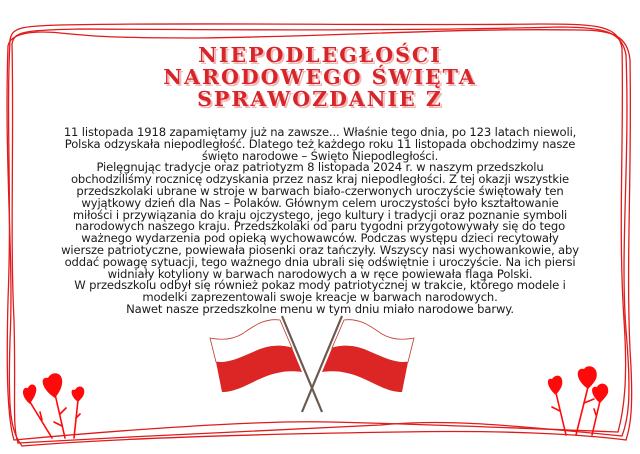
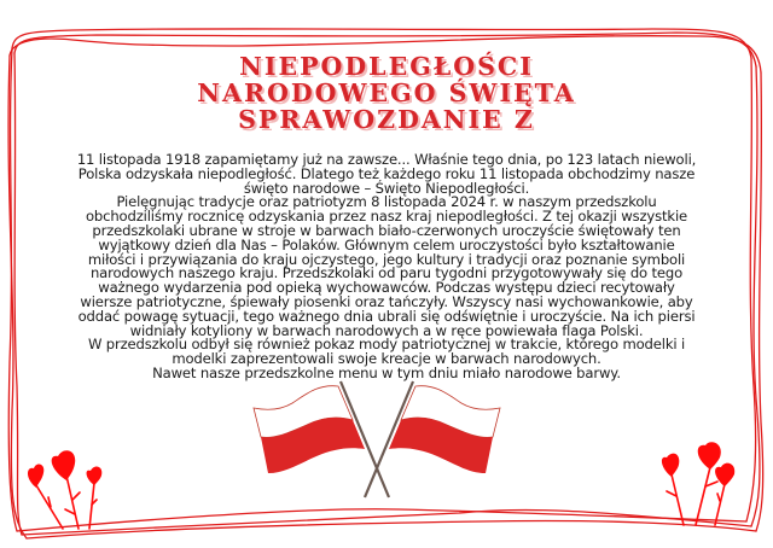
  NIEPODLEGŁOŚCI
  NARODOWEGO ŚWIĘTA
  SPRAWOZDANIE Z
  11 listopada 1918 zapamiętamy już na zawsze... Właśnie tego dnia, po 123 latach niewoli,
  Polska odzyskała niepodległość. Dlatego też każdego roku 11 listopada obchodzimy nasze
  święto narodowe – Święto Niepodległości.
  Pielęgnując tradycje oraz patriotyzm 8 listopada 2024 r. w naszym przedszkolu
  obchodziliśmy rocznicę odzyskania przez nasz kraj niepodległości. Z tej okazji wszystkie
  przedszkolaki ubrane w stroje w barwach biało-czerwonych uroczyście świętowały ten
  wyjątkowy dzień dla Nas – Polaków. Głównym celem uroczystości było kształtowanie
  miłości i przywiązania do kraju ojczystego, jego kultury i tradycji oraz poznanie symboli
  narodowych naszego kraju. Przedszkolaki od paru tygodni przygotowywały się do tego
  ważnego wydarzenia pod opieką wychowawców. Podczas występu dzieci recytowały
- wiersze patriotyczne, powiewała piosenki oraz tańczyły. Wszyscy nasi wychowankowie, aby
+ wiersze patriotyczne, śpiewały piosenki oraz tańczyły. Wszyscy nasi wychowankowie, aby
  oddać powagę sytuacji, tego ważnego dnia ubrali się odświętnie i uroczyście. Na ich piersi
  widniały kotyliony w barwach narodowych a w ręce powiewała flaga Polski.
- W przedszkolu odbył się również pokaz mody patriotycznej w trakcie, którego modele i
+ W przedszkolu odbył się również pokaz mody patriotycznej w trakcie, którego modelki i
  modelki zaprezentowali swoje kreacje w barwach narodowych.
  Nawet nasze przedszkolne menu w tym dniu miało narodowe barwy.
